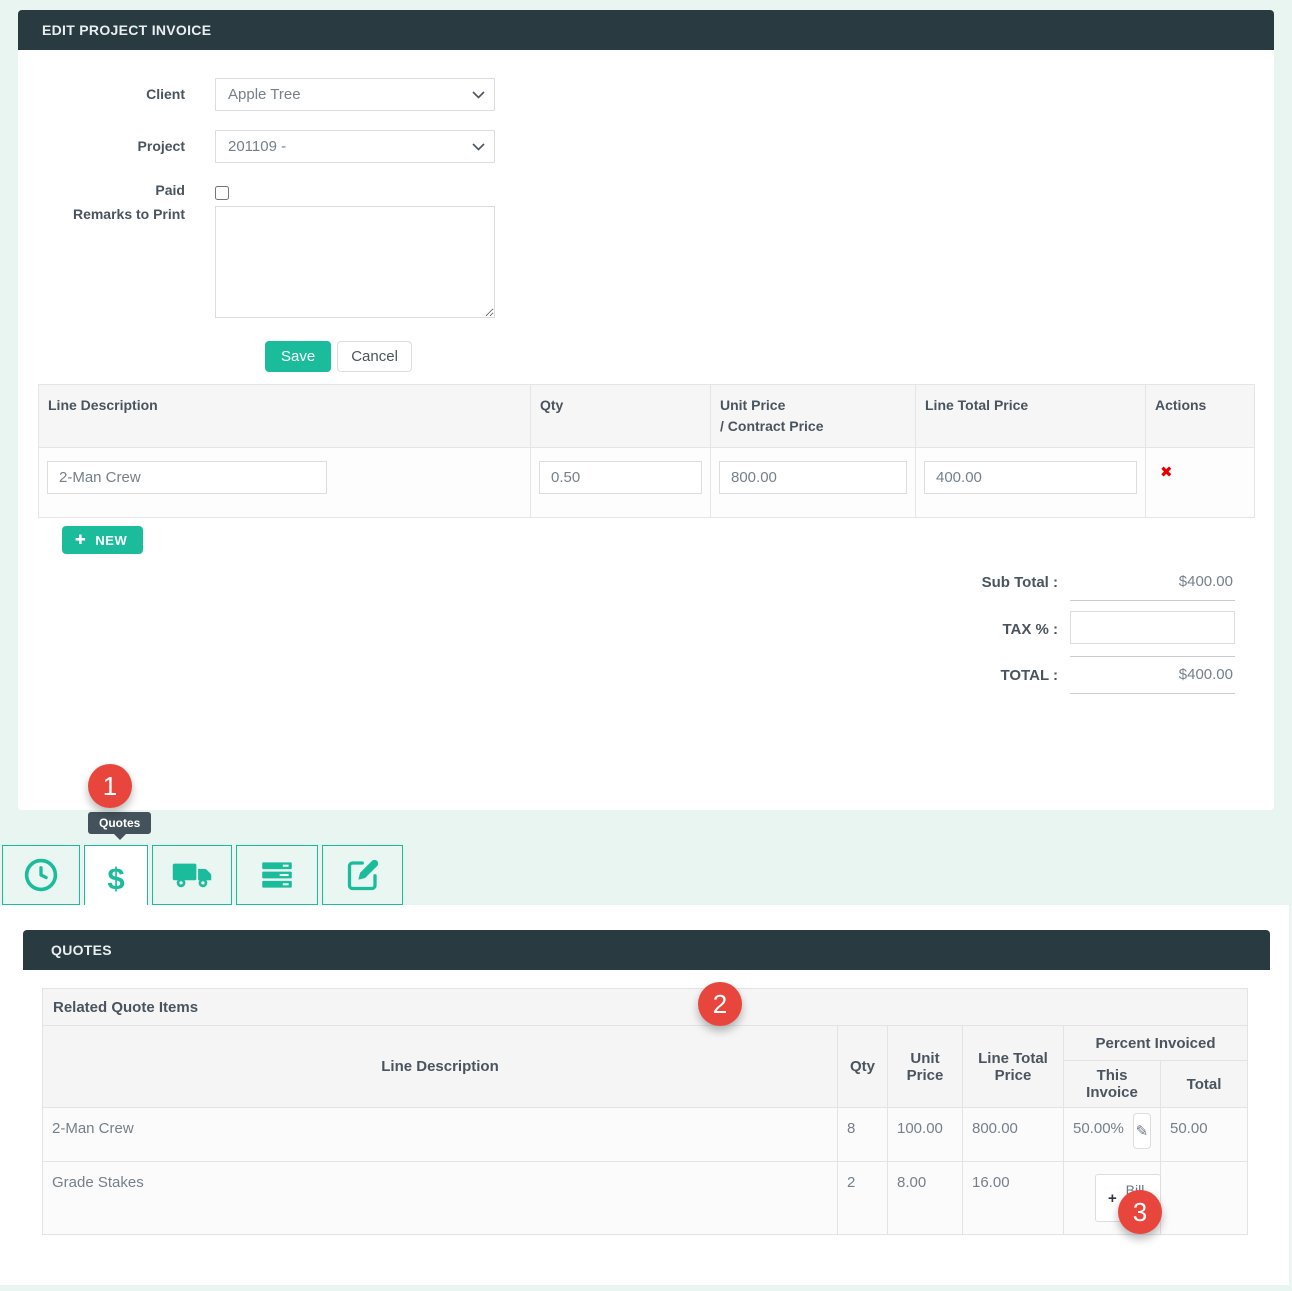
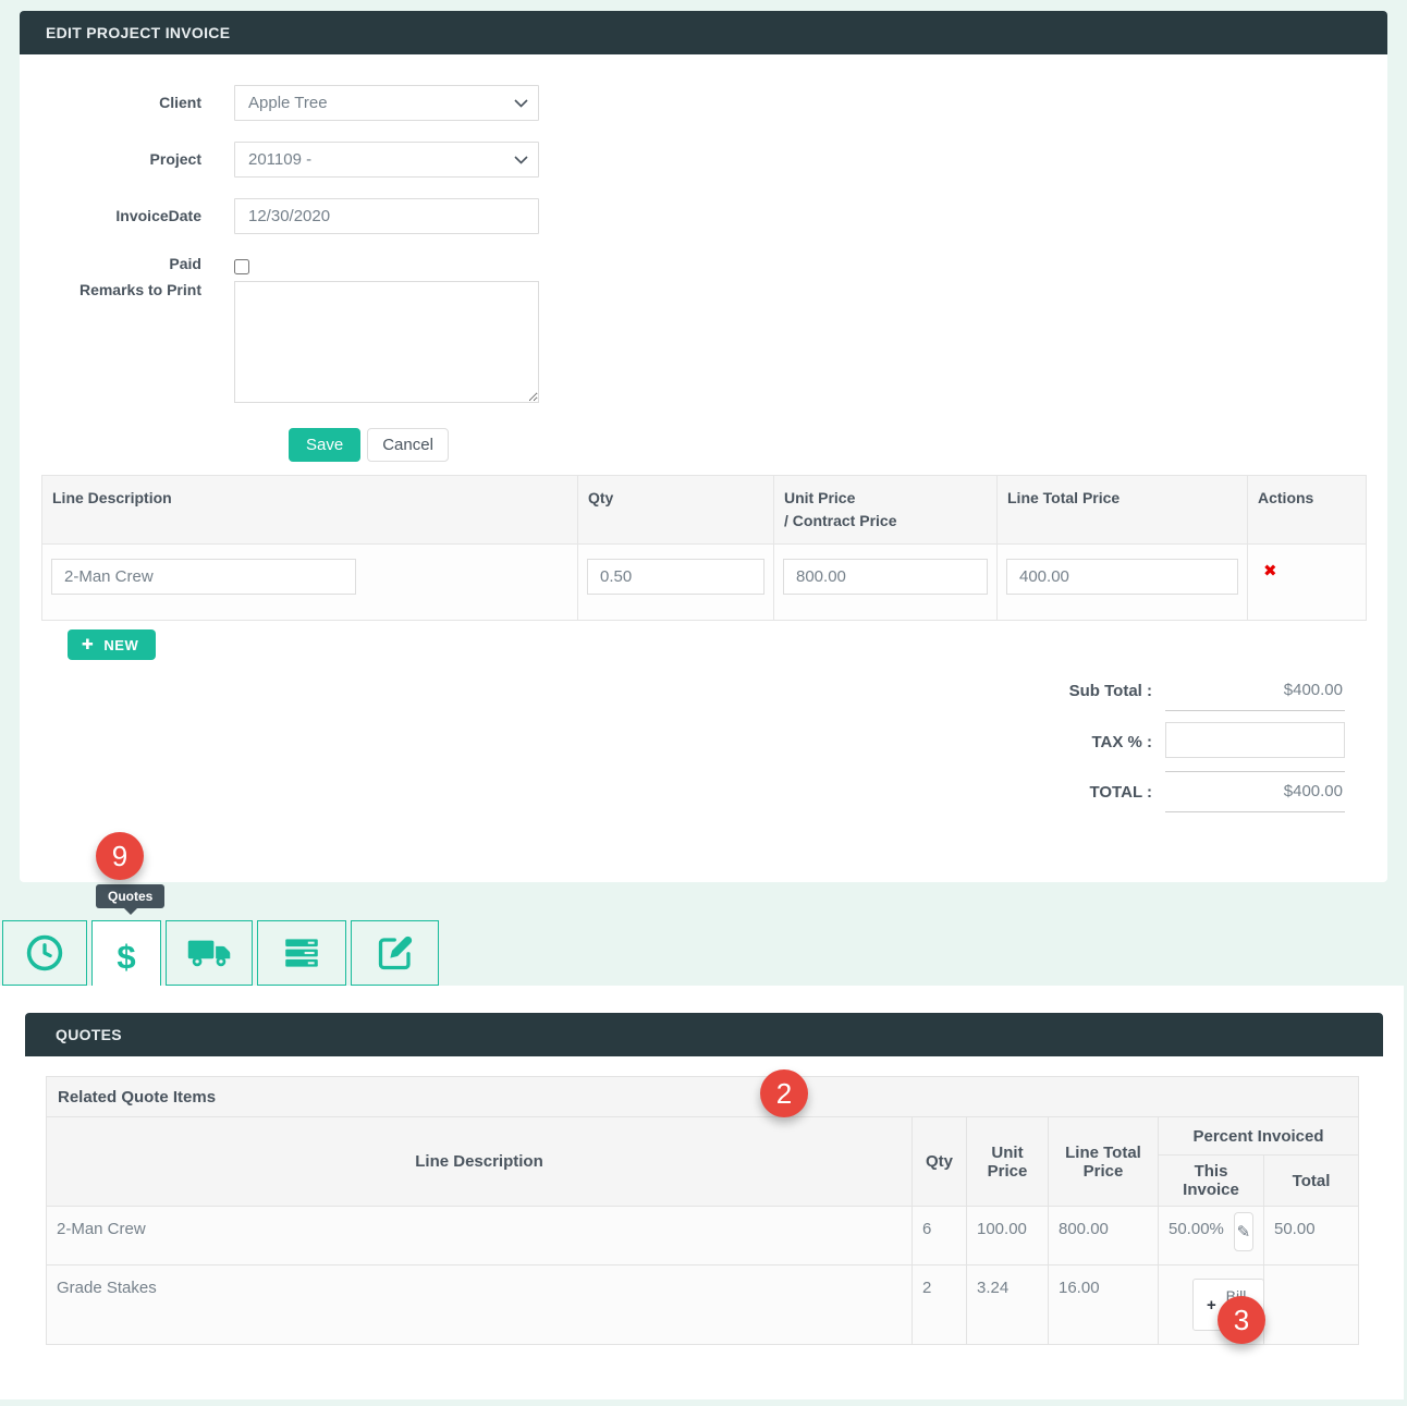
  EDIT PROJECT INVOICE
  Client
  Apple Tree
  Project
  201109 -
+ InvoiceDate
+ 12/30/2020
  Paid
  Remarks to Print
  Save
  Cancel
  Line Description	Qty	Unit Price / Contract Price	Line Total Price	Actions
  2-Man Crew	0.50	800.00	400.00	✖
  ✚
  NEW
  Sub Total :
  $400.00
  TAX % :
  TOTAL :
  $400.00
  $
  QUOTES
  Related Quote Items
  Line Description	Qty	Unit Price	Line Total Price	Percent Invoiced
  This Invoice	Total
- 2-Man Crew	8	100.00	800.00	50.00% ✎	50.00
+ 2-Man Crew	6	100.00	800.00	50.00% ✎	50.00
- Grade Stakes	2	8.00	16.00	+ B
+ Grade Stakes	2	3.24	16.00	+ B
  Quotes
- 1
+ 9
  2
  3
